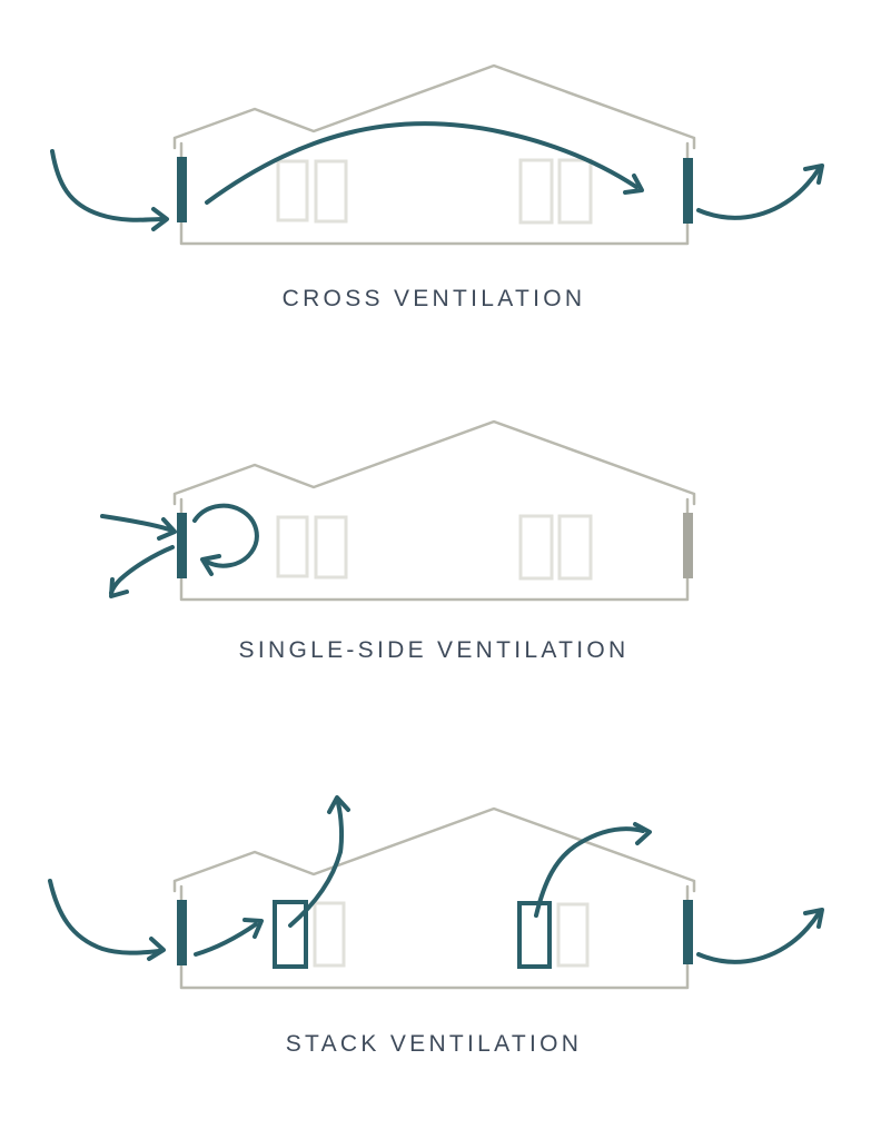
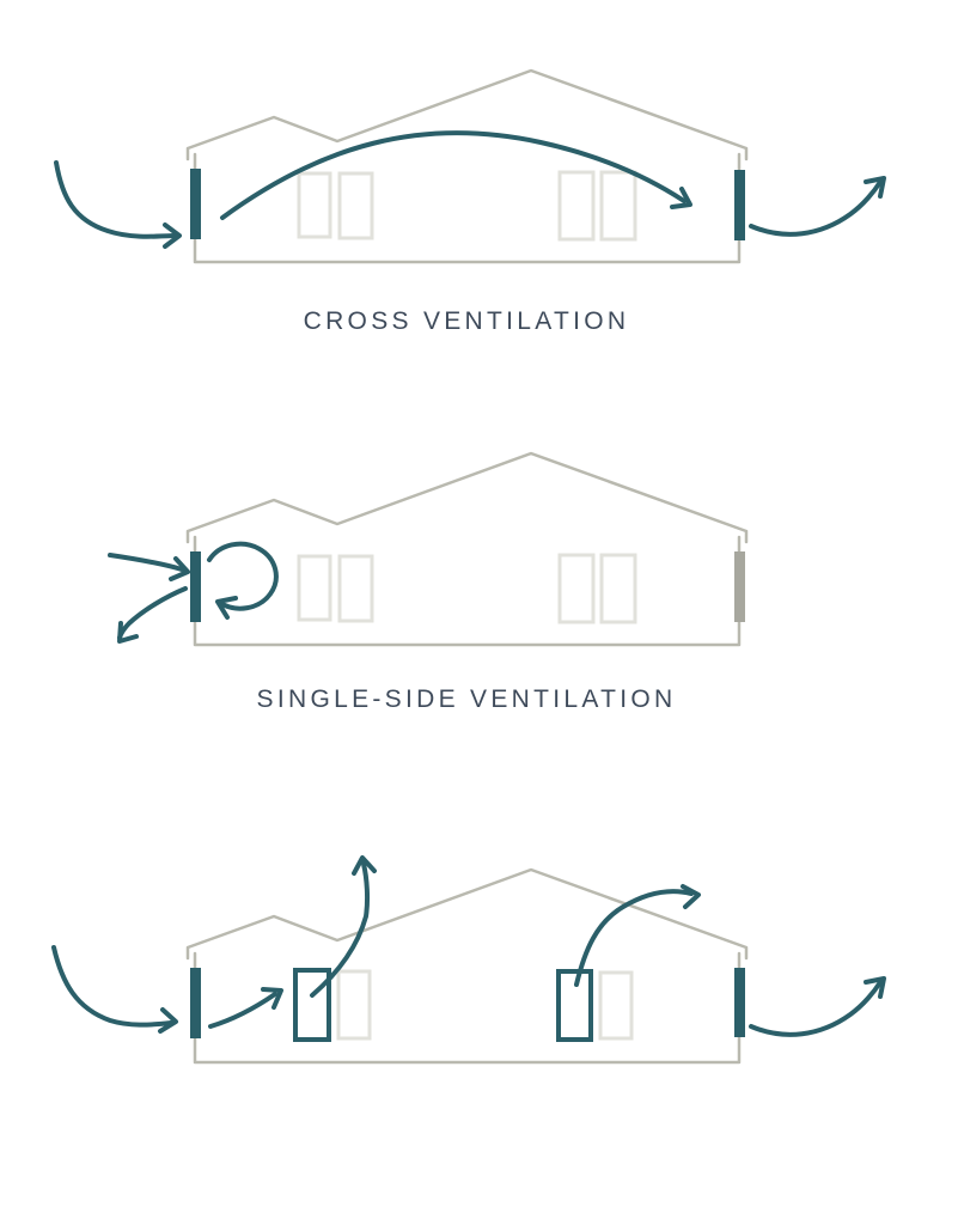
  CROSS VENTILATION
  SINGLE-SIDE VENTILATION
- STACK VENTILATION
